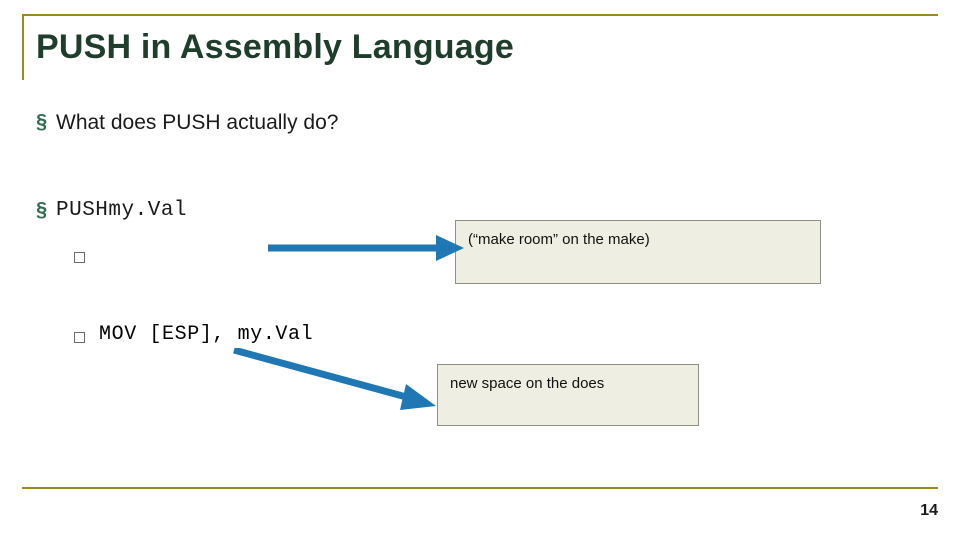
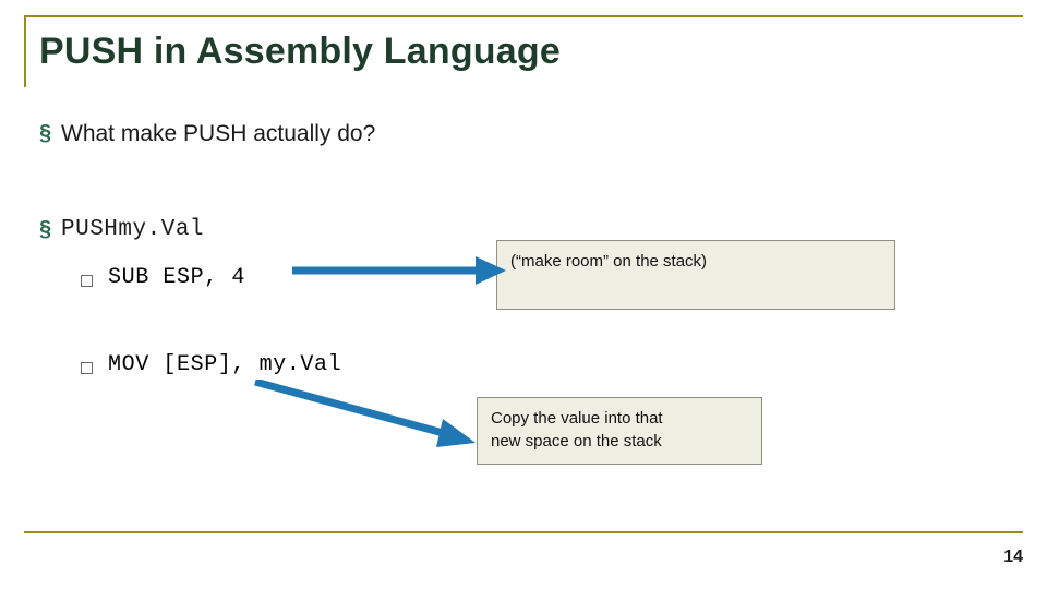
  PUSH in Assembly Language
  §
- What does PUSH actually do?
+ What make PUSH actually do?
  §
  PUSH
  my.Val
+ SUB ESP, 4
  MOV [ESP], my.Val
- (“make room” on the make)
+ (“make room” on the stack)
+ Copy the value into that
- new space on the does
+ new space on the stack
  14
